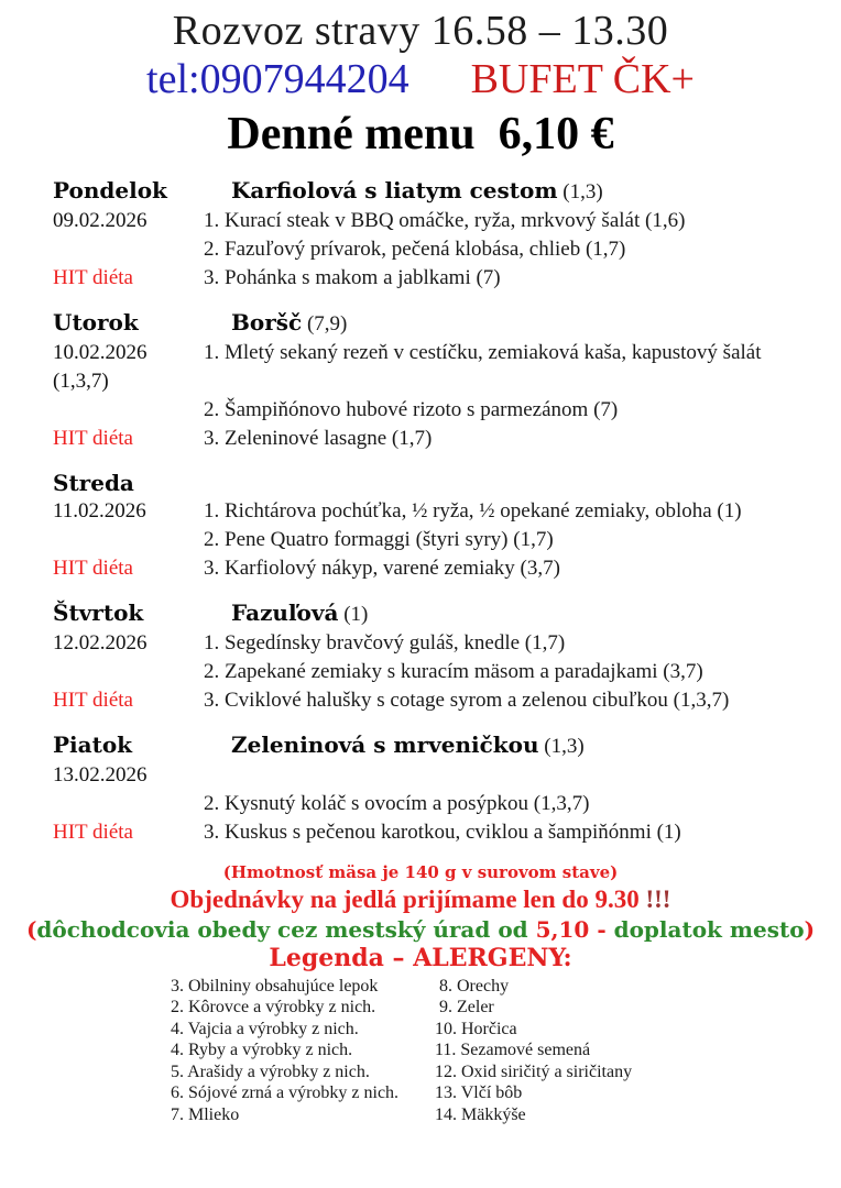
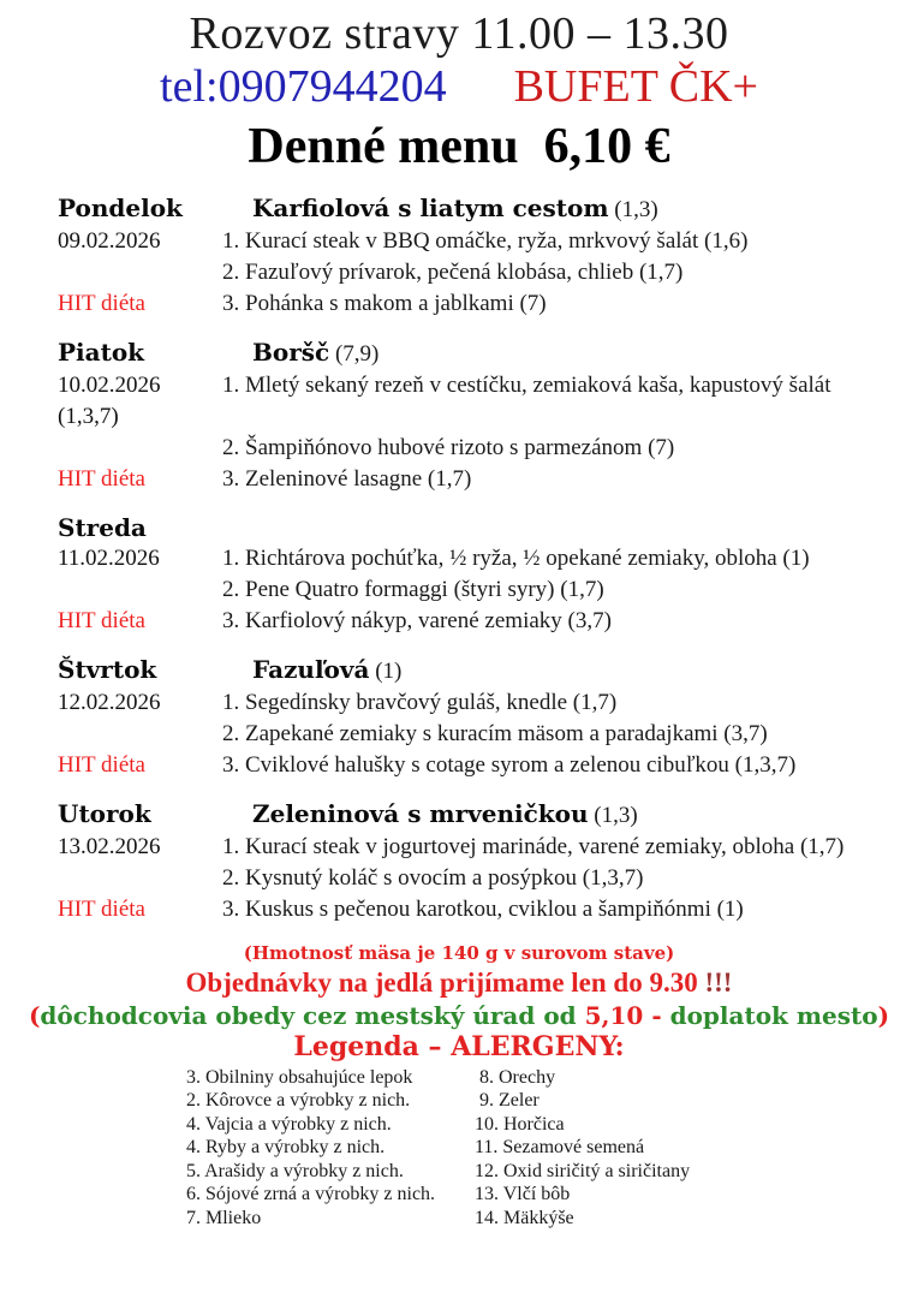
- Rozvoz stravy 16.58 – 13.30
+ Rozvoz stravy 11.00 – 13.30
  tel:0907944204
  BUFET ČK+
  Denné menu 6,10 €
  Pondelok
  Karfiolová s liatym cestom (1,3)
  09.02.2026
  1. Kurací steak v BBQ omáčke, ryža, mrkvový šalát (1,6)
  2. Fazuľový prívarok, pečená klobása, chlieb (1,7)
  HIT diéta
  3. Pohánka s makom a jablkami (7)
- Utorok
+ Piatok
  Boršč (7,9)
  10.02.2026
  1. Mletý sekaný rezeň v cestíčku, zemiaková kaša, kapustový šalát
  (1,3,7)
  2. Šampiňónovo hubové rizoto s parmezánom (7)
  HIT diéta
  3. Zeleninové lasagne (1,7)
  Streda
  11.02.2026
  1. Richtárova pochúťka, ½ ryža, ½ opekané zemiaky, obloha (1)
  2. Pene Quatro formaggi (štyri syry) (1,7)
  HIT diéta
  3. Karfiolový nákyp, varené zemiaky (3,7)
  Štvrtok
  Fazuľová (1)
  12.02.2026
  1. Segedínsky bravčový guláš, knedle (1,7)
  2. Zapekané zemiaky s kuracím mäsom a paradajkami (3,7)
  HIT diéta
  3. Cviklové halušky s cotage syrom a zelenou cibuľkou (1,3,7)
- Piatok
+ Utorok
  Zeleninová s mrveničkou (1,3)
  13.02.2026
+ 1. Kurací steak v jogurtovej marináde, varené zemiaky, obloha (1,7)
  2. Kysnutý koláč s ovocím a posýpkou (1,3,7)
  HIT diéta
  3. Kuskus s pečenou karotkou, cviklou a šampiňónmi (1)
  (Hmotnosť mäsa je 140 g v surovom stave)
  Objednávky na jedlá prijímame len do 9.30 !!!
  (dôchodcovia obedy cez mestský úrad od 5,10 - doplatok mesto)
  Legenda – ALERGENY:
  3. Obilniny obsahujúce lepok
  2. Kôrovce a výrobky z nich.
  4. Vajcia a výrobky z nich.
  4. Ryby a výrobky z nich.
  5. Arašidy a výrobky z nich.
  6. Sójové zrná a výrobky z nich.
  7. Mlieko
  8. Orechy
  9. Zeler
  10. Horčica
  11. Sezamové semená
  12. Oxid siričitý a siričitany
  13. Vlčí bôb
  14. Mäkkýše
